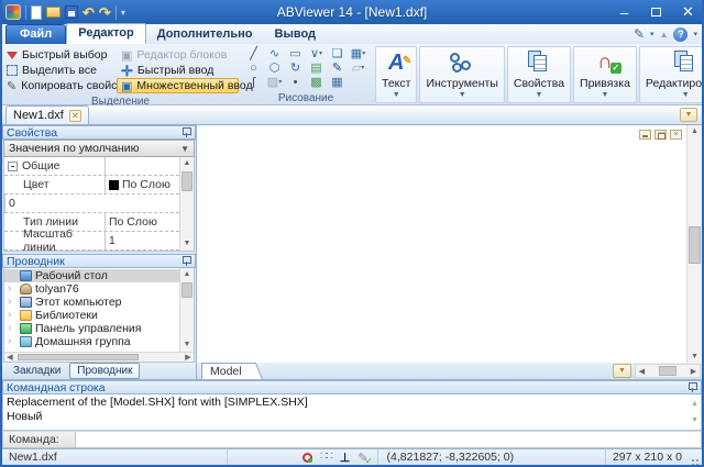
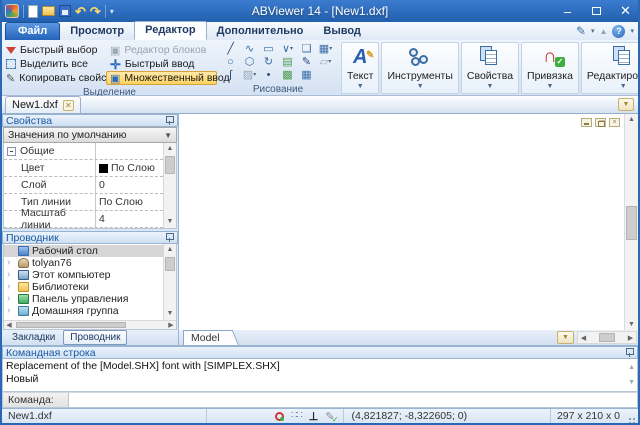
  ↶
  ↷
  ▾
  ABViewer 14 - [New1.dxf]
  –
  ✕
  Файл
+ Просмотр
  Редактор
  Дополнительно
  Вывод
  ✎
  ▲
  ?
  Быстрый выбор
  Выделить все
  ✎
  Копировать свойс
  ▣
  Редактор блоков
  ✛
  Быстрый ввод
  ▣
  Множественный ввод
  Выделение
  ╱
  ∿
  ▭
  ❏
  ○
  ⬡
  ↻
  ▤
  ✎
  ∫
  •
  ▩
  ▦
  Рисование
  A
  ✎
  Текст
  Инструменты
  Свойства
  ∩
  ✓
  Привязка
  New1.dxf
  ✕
  Свойства
  Значения по умолчанию
  ▼
  Общие
  Цвет
  По Слою
+ Слой
  0
  Тип линии
  По Слою
  Масштаб линии
- 1
+ 4
  Проводник
  Рабочий стол
  ›
  tolyan76
  ›
  Этот компьютер
  ›
  Библиотеки
  ›
  Панель управления
  ›
  Домашняя группа
  Закладки
  Проводник
  Model
  Командная строка
  Replacement of the [Model.SHX] font with [SIMPLEX.SHX]
  Новый
  Команда:
  New1.dxf
  ∷∷
  ⊥
  ✎
  ✓
  (4,821827; -8,322605; 0)
  297 x 210 x 0
